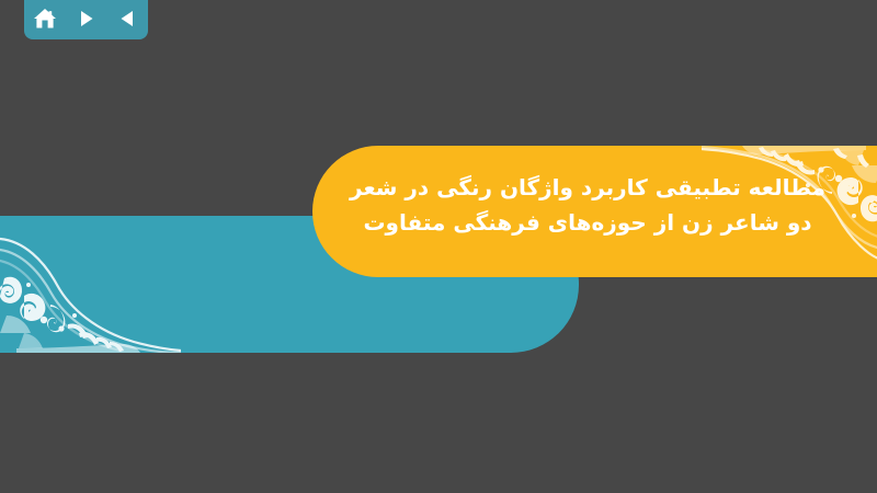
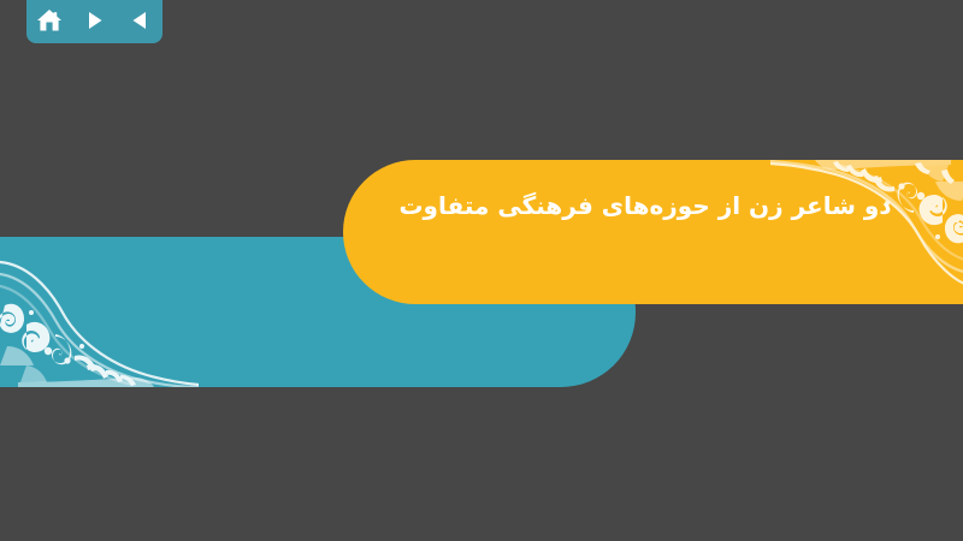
- مطالعه تطبیقی کاربرد واژگان رنگی در شعر
  دو شاعر زن از حوزههای فرهنگی متفاوت
